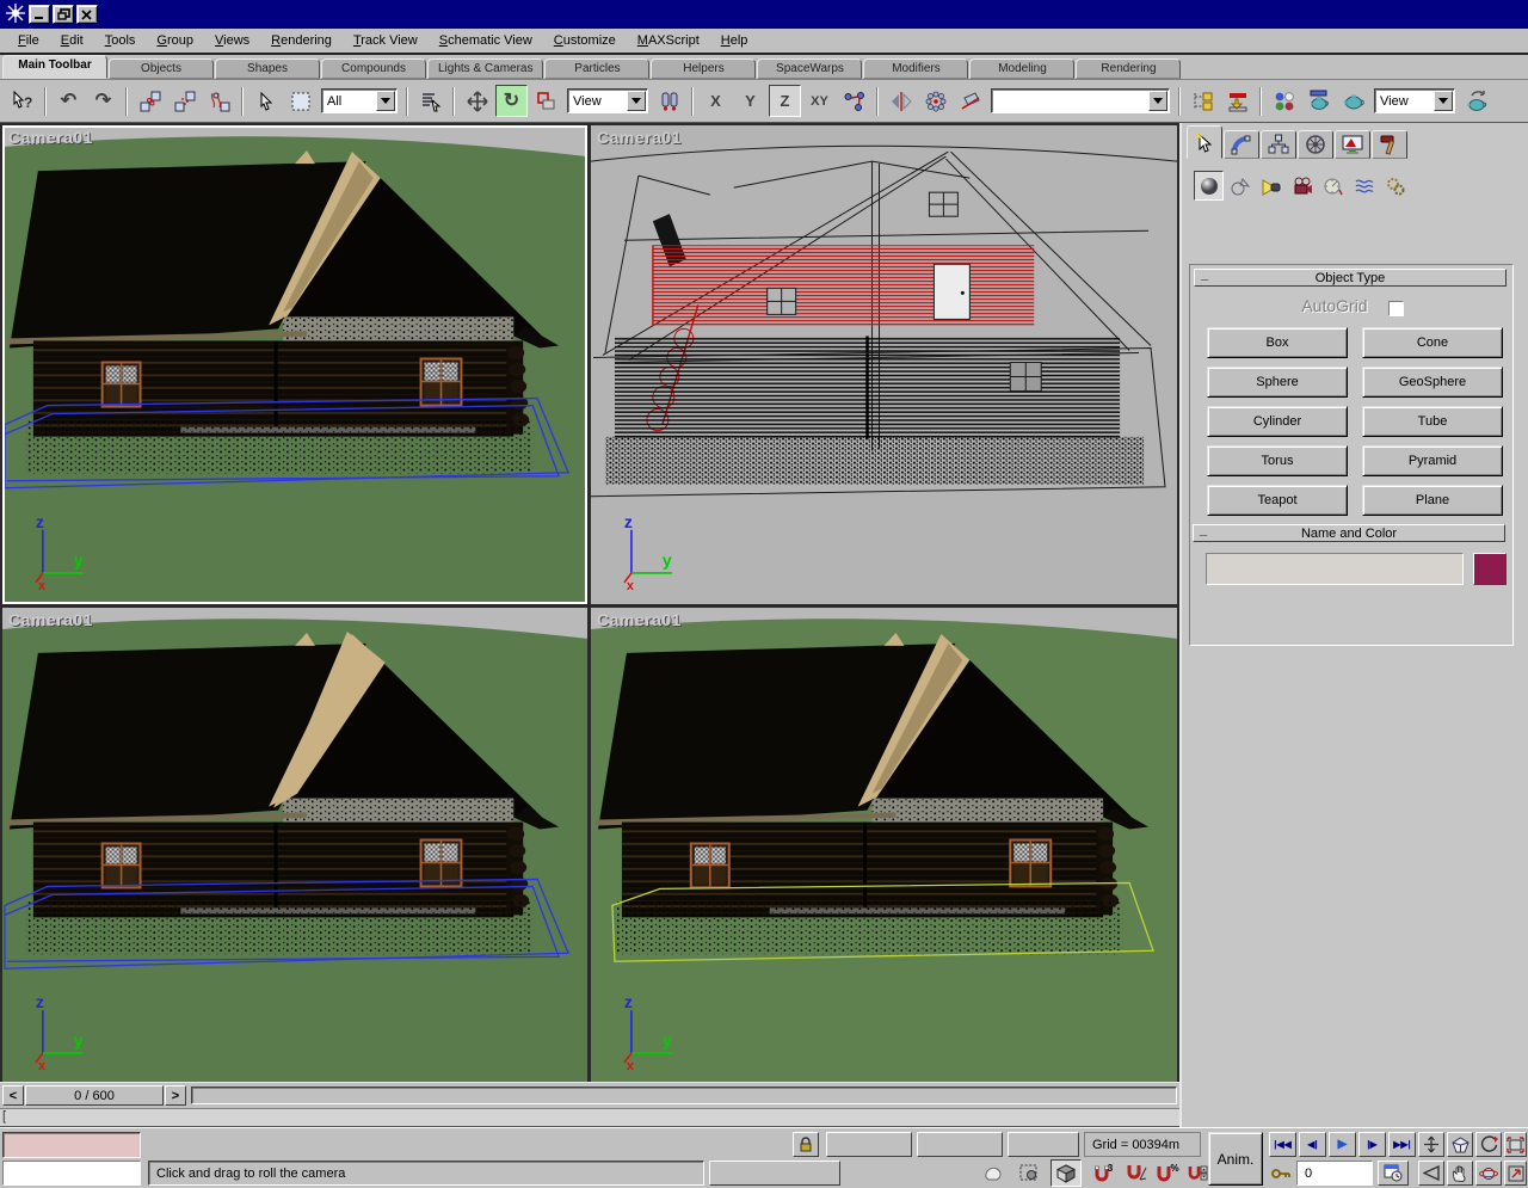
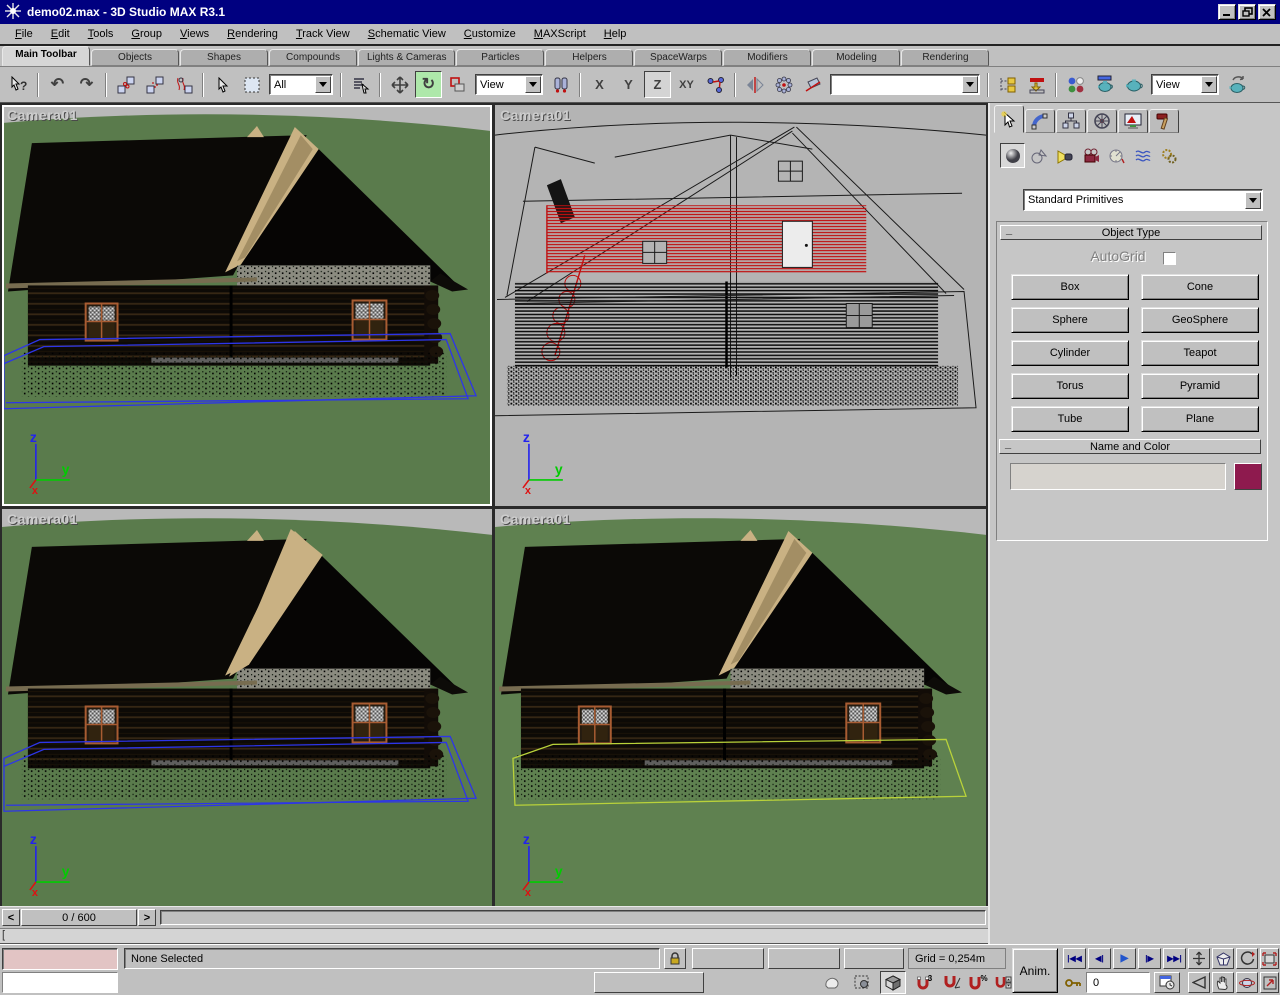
+ demo02.max - 3D Studio MAX R3.1
  File
  Edit
  Tools
  Group
  Views
  Rendering
  Track View
  Schematic View
  Customize
  MAXScript
  Help
  Main Toolbar
  Objects
  Shapes
  Compounds
  Lights & Cameras
  Particles
  Helpers
  SpaceWarps
  Modifiers
  Modeling
  Rendering
  ?
  ↶
  ↷
  All
  ↻
  View
  X
  Y
  Z
  XY
  View
  Camera01
  Camera01
  Camera01
  Camera01
  <
  0 / 600
  >
  [
+ None Selected
- Grid = 00394m
+ Grid = 0,254m
- Click and drag to roll the camera
  3
  %
  Anim.
  |◀◀
  ◀|
  ▶
  |▶
  ▶▶|
  0
+ Standard Primitives
  _
  Object Type
  AutoGrid
  Box
  Cone
  Sphere
  GeoSphere
  Cylinder
- Tube
+ Teapot
  Torus
  Pyramid
- Teapot
+ Tube
  Plane
  _
  Name and Color
